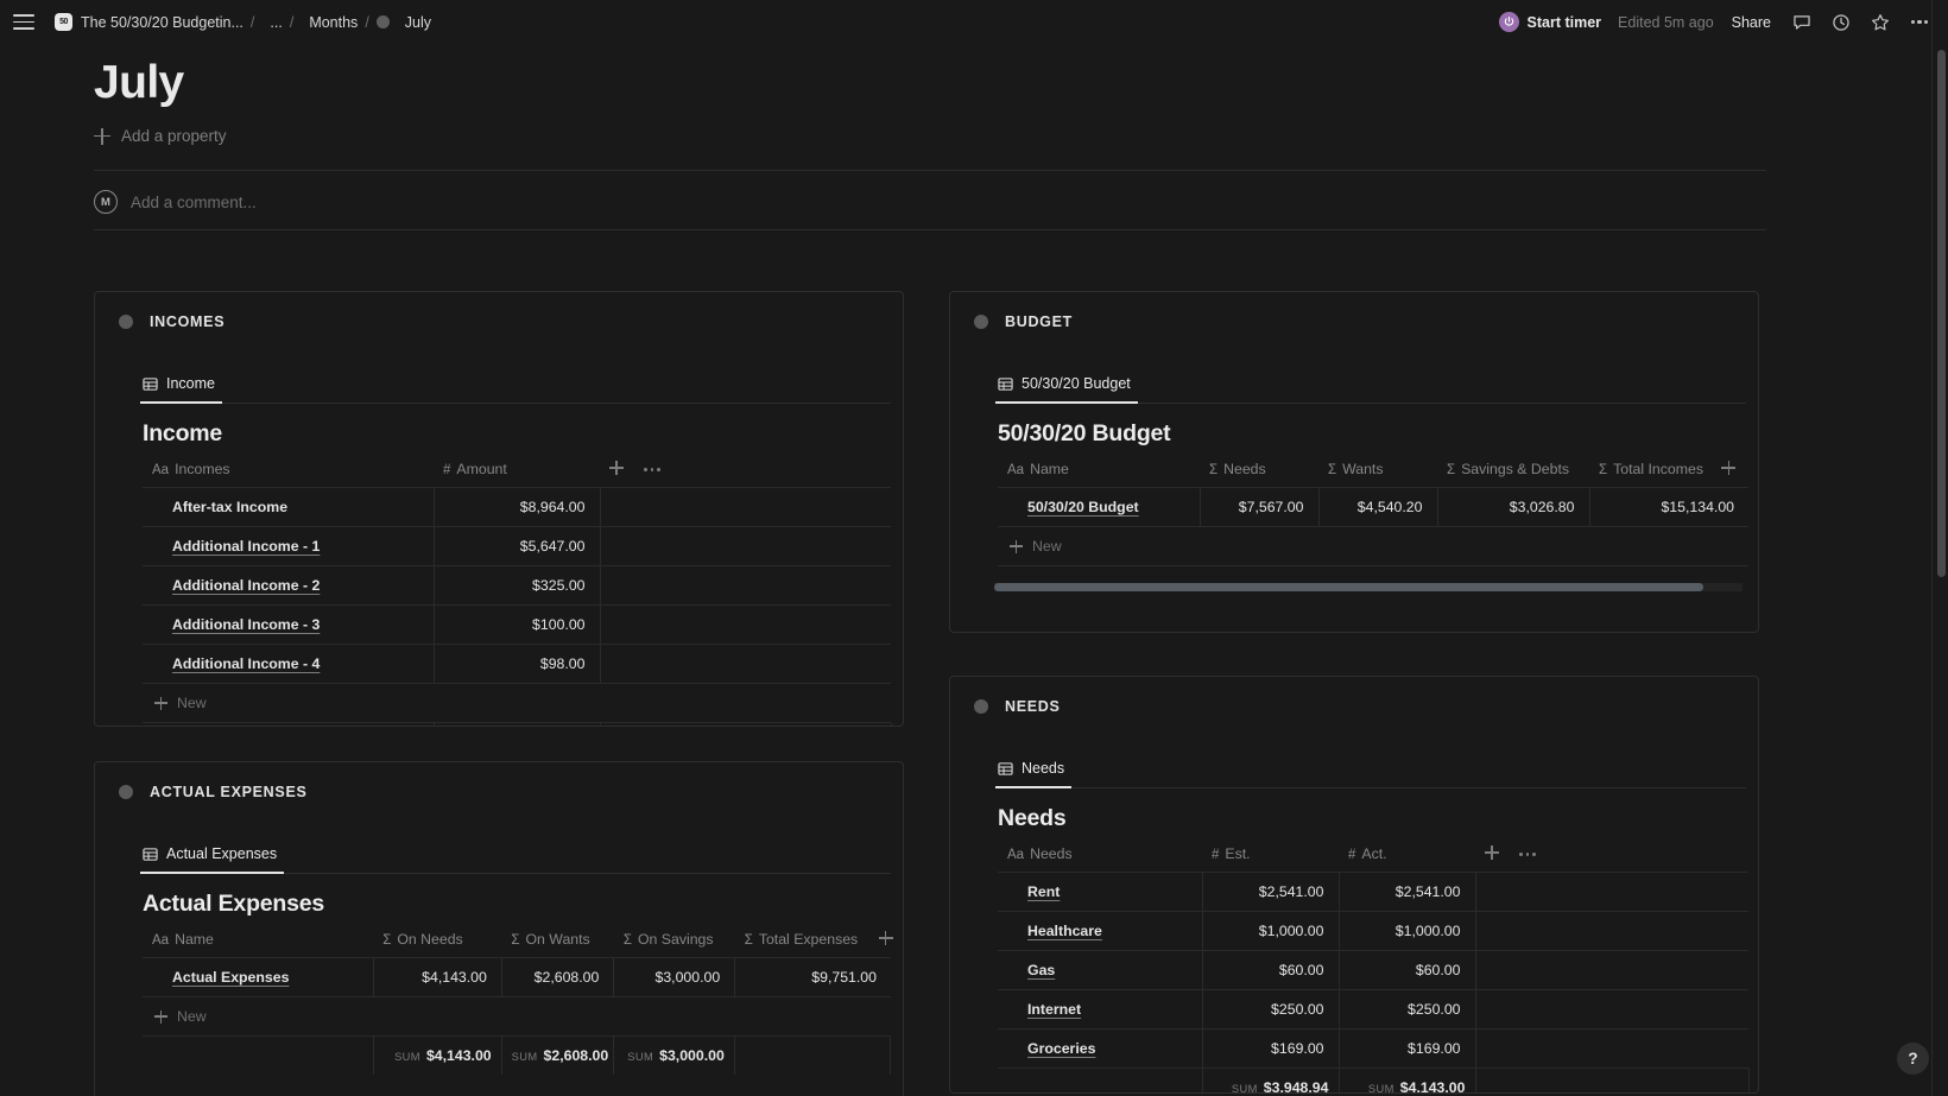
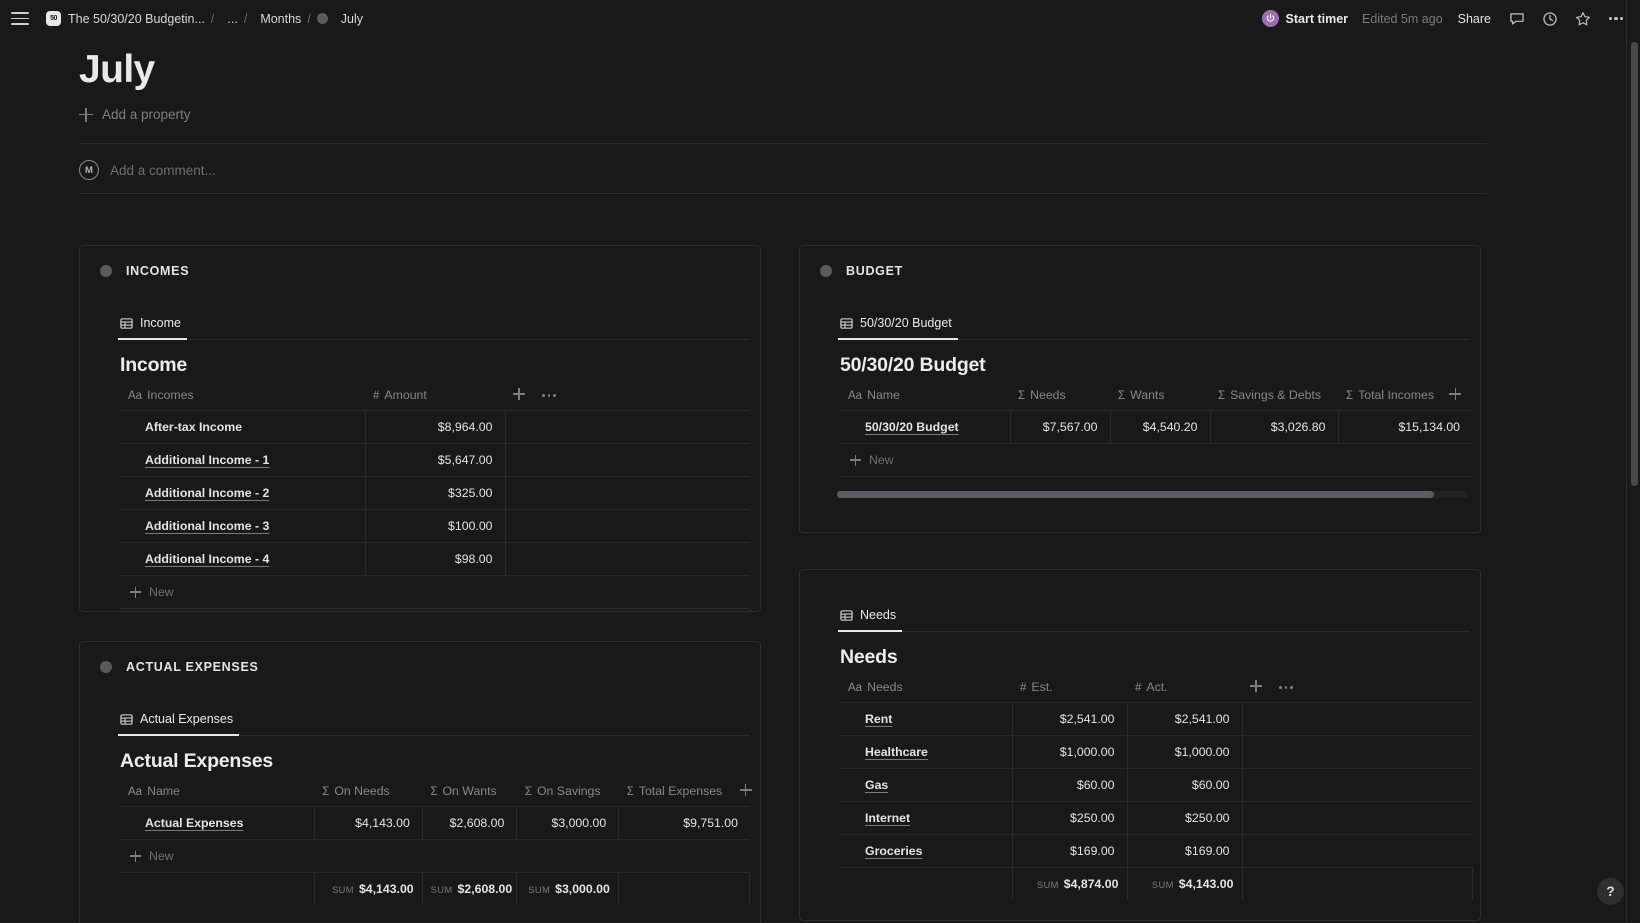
  The 50/30/20 Budgetin...
  /
  ...
  /
  Months
  /
  July
  Start timer
  Edited 5m ago
  Share
  July
  Add a property
  M
  Add a comment...
  INCOMES
  Income
  Income
  Aa Incomes	# Amount
  After-tax Income	$8,964.00
  Additional Income - 1	$5,647.00
  Additional Income - 2	$325.00
  Additional Income - 3	$100.00
  Additional Income - 4	$98.00
  New
  ACTUAL EXPENSES
  Actual Expenses
  Actual Expenses
  Aa Name	Σ On Needs	Σ On Wants	Σ On Savings	Σ Total Expenses
  Actual Expenses	$4,143.00	$2,608.00	$3,000.00	$9,751.00
  New
  	SUM $4,143.00	SUM $2,608.00	SUM $3,000.00
  BUDGET
  50/30/20 Budget
  50/30/20 Budget
  Aa Name	Σ Needs	Σ Wants	Σ Savings & Debts	Σ Total Incomes
  50/30/20 Budget	$7,567.00	$4,540.20	$3,026.80	$15,134.00
  New
- NEEDS
  Needs
  Needs
  Aa Needs	# Est.	# Act.
  Rent	$2,541.00	$2,541.00
  Healthcare	$1,000.00	$1,000.00
  Gas	$60.00	$60.00
  Internet	$250.00	$250.00
  Groceries	$169.00	$169.00
- 	SUM $3,948.94	SUM $4,143.00
+ 	SUM $4,874.00	SUM $4,143.00
  ?
